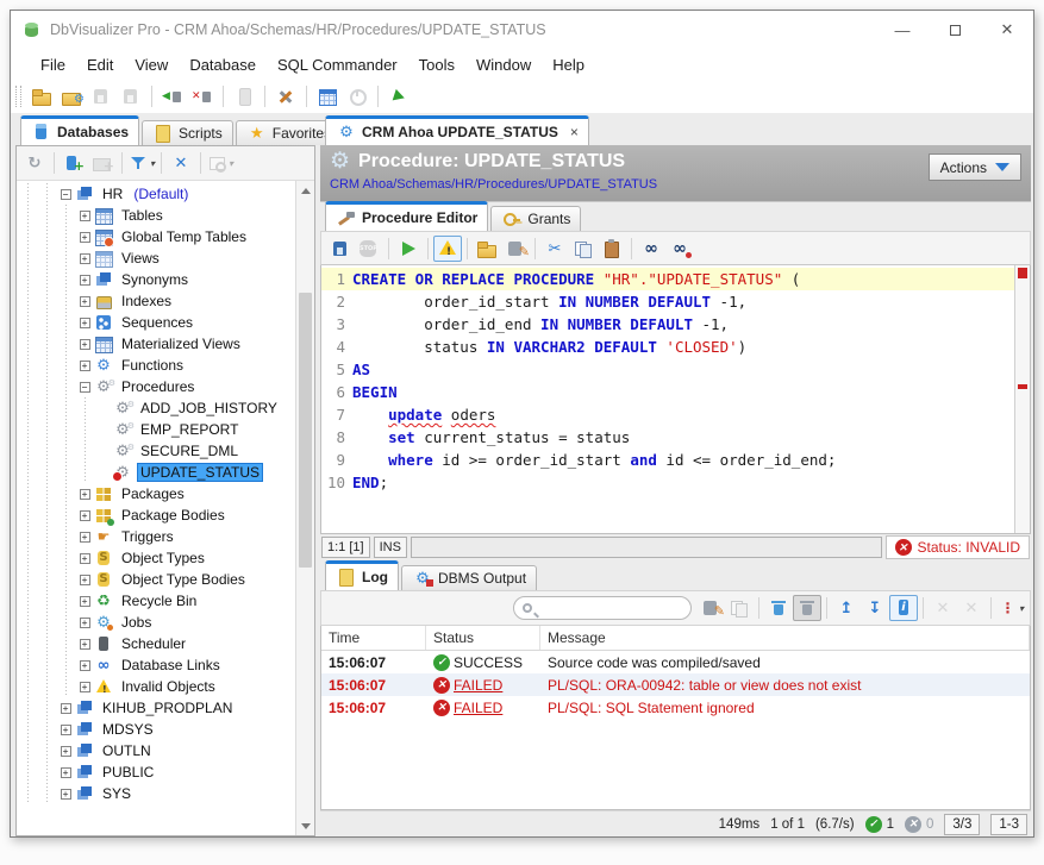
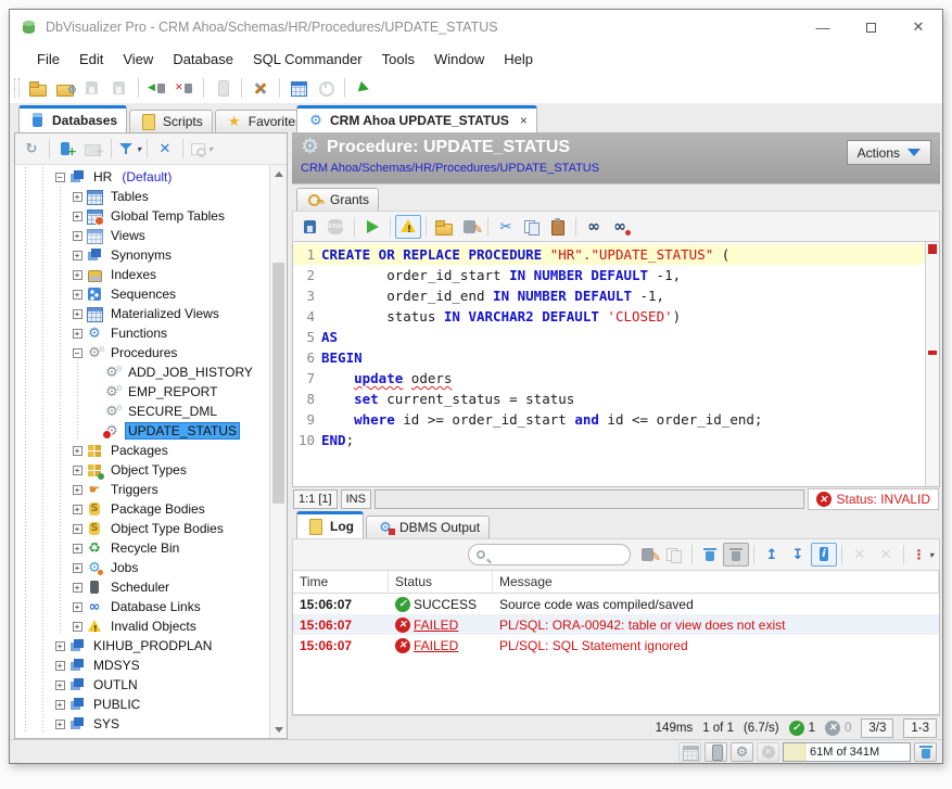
  DbVisualizer Pro - CRM Ahoa/Schemas/HR/Procedures/UPDATE_STATUS
  —
  ✕
  File
  Edit
  View
  Database
  SQL Commander
  Tools
  Window
  Help
  Databases
  Scripts
  Favorite
  ▾
  ▾
  −
  HR
  (Default)
  +
  Tables
  +
  Global Temp Tables
  +
  Views
  +
  Synonyms
  +
  Indexes
  +
  Sequences
  +
  Materialized Views
  +
  Functions
  −
  Procedures
  ADD_JOB_HISTORY
  EMP_REPORT
  SECURE_DML
  UPDATE_STATUS
  +
  Packages
  +
- Package Bodies
+ Object Types
  +
  Triggers
  +
- Object Types
+ Package Bodies
  +
  Object Type Bodies
  +
  Recycle Bin
  +
  Jobs
  +
  Scheduler
  +
  Database Links
  +
  Invalid Objects
  +
  KIHUB_PRODPLAN
  +
  MDSYS
  +
  OUTLN
  +
  PUBLIC
  +
  SYS
  CRM Ahoa UPDATE_STATUS
  ×
  ⚙
  Procedure: UPDATE_STATUS
  CRM Ahoa/Schemas/HR/Procedures/UPDATE_STATUS
  Actions
- Procedure Editor
  Grants
  1
  CREATE OR REPLACE PROCEDURE "HR"."UPDATE_STATUS" (
  2
  order_id_start IN NUMBER DEFAULT -1,
  3
  order_id_end IN NUMBER DEFAULT -1,
  4
  status IN VARCHAR2 DEFAULT 'CLOSED')
  5
  AS
  6
  BEGIN
  7
  update oders
  8
  set current_status = status
  9
  where id >= order_id_start and id <= order_id_end;
  10
  END;
  1:1 [1]
  INS
  Status: INVALID
  Log
  DBMS Output
  ▾
  Time
  Status
  Message
  15:06:07
  SUCCESS
  Source code was compiled/saved
  15:06:07
  FAILED
  PL/SQL: ORA-00942: table or view does not exist
  15:06:07
  FAILED
  PL/SQL: SQL Statement ignored
  149ms
  1 of 1
  (6.7/s)
  1
  0
  3/3
  1-3
+ 61M of 341M
